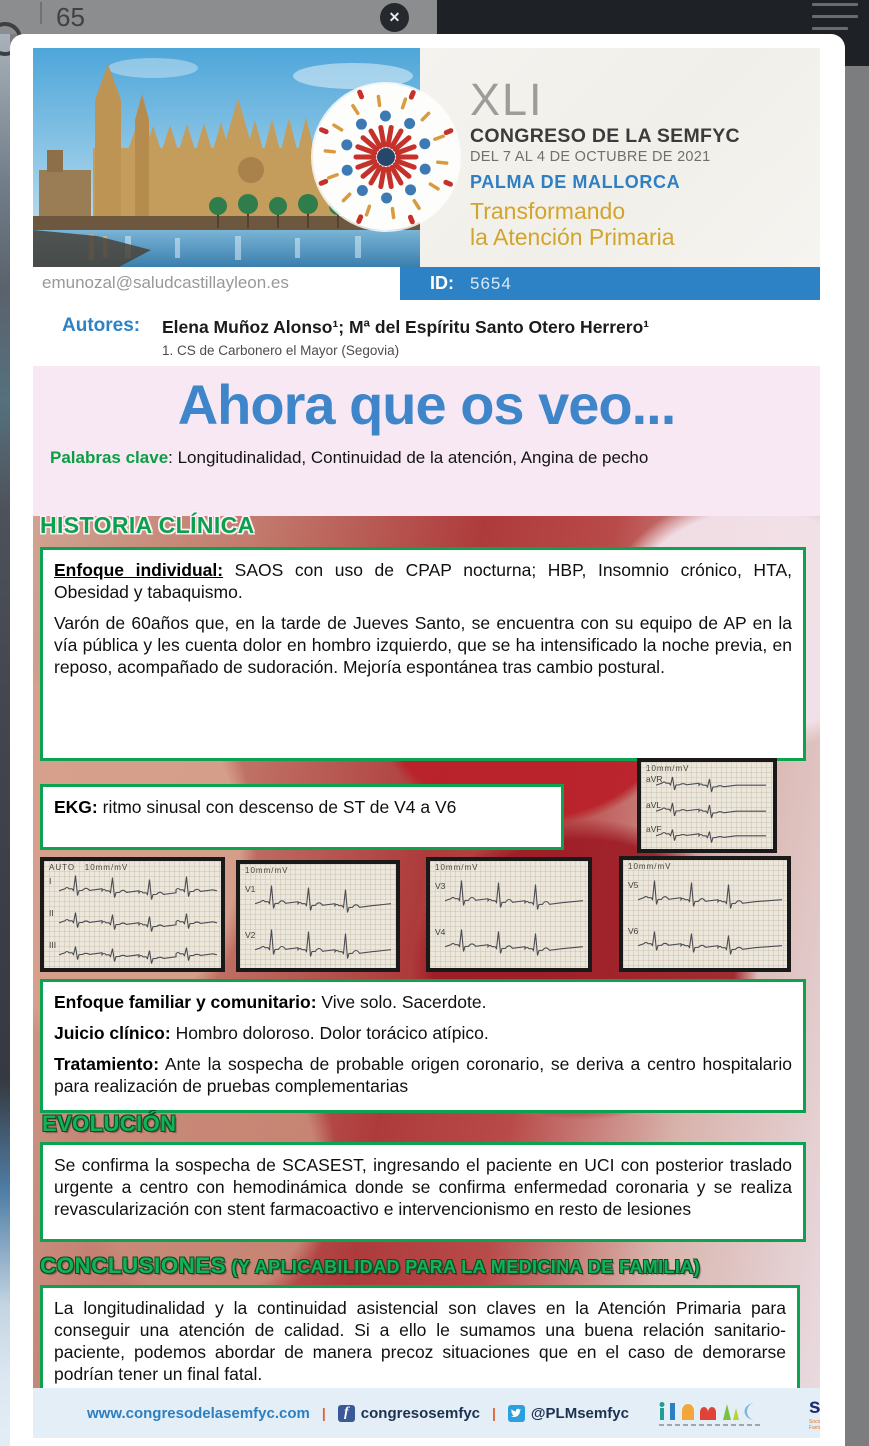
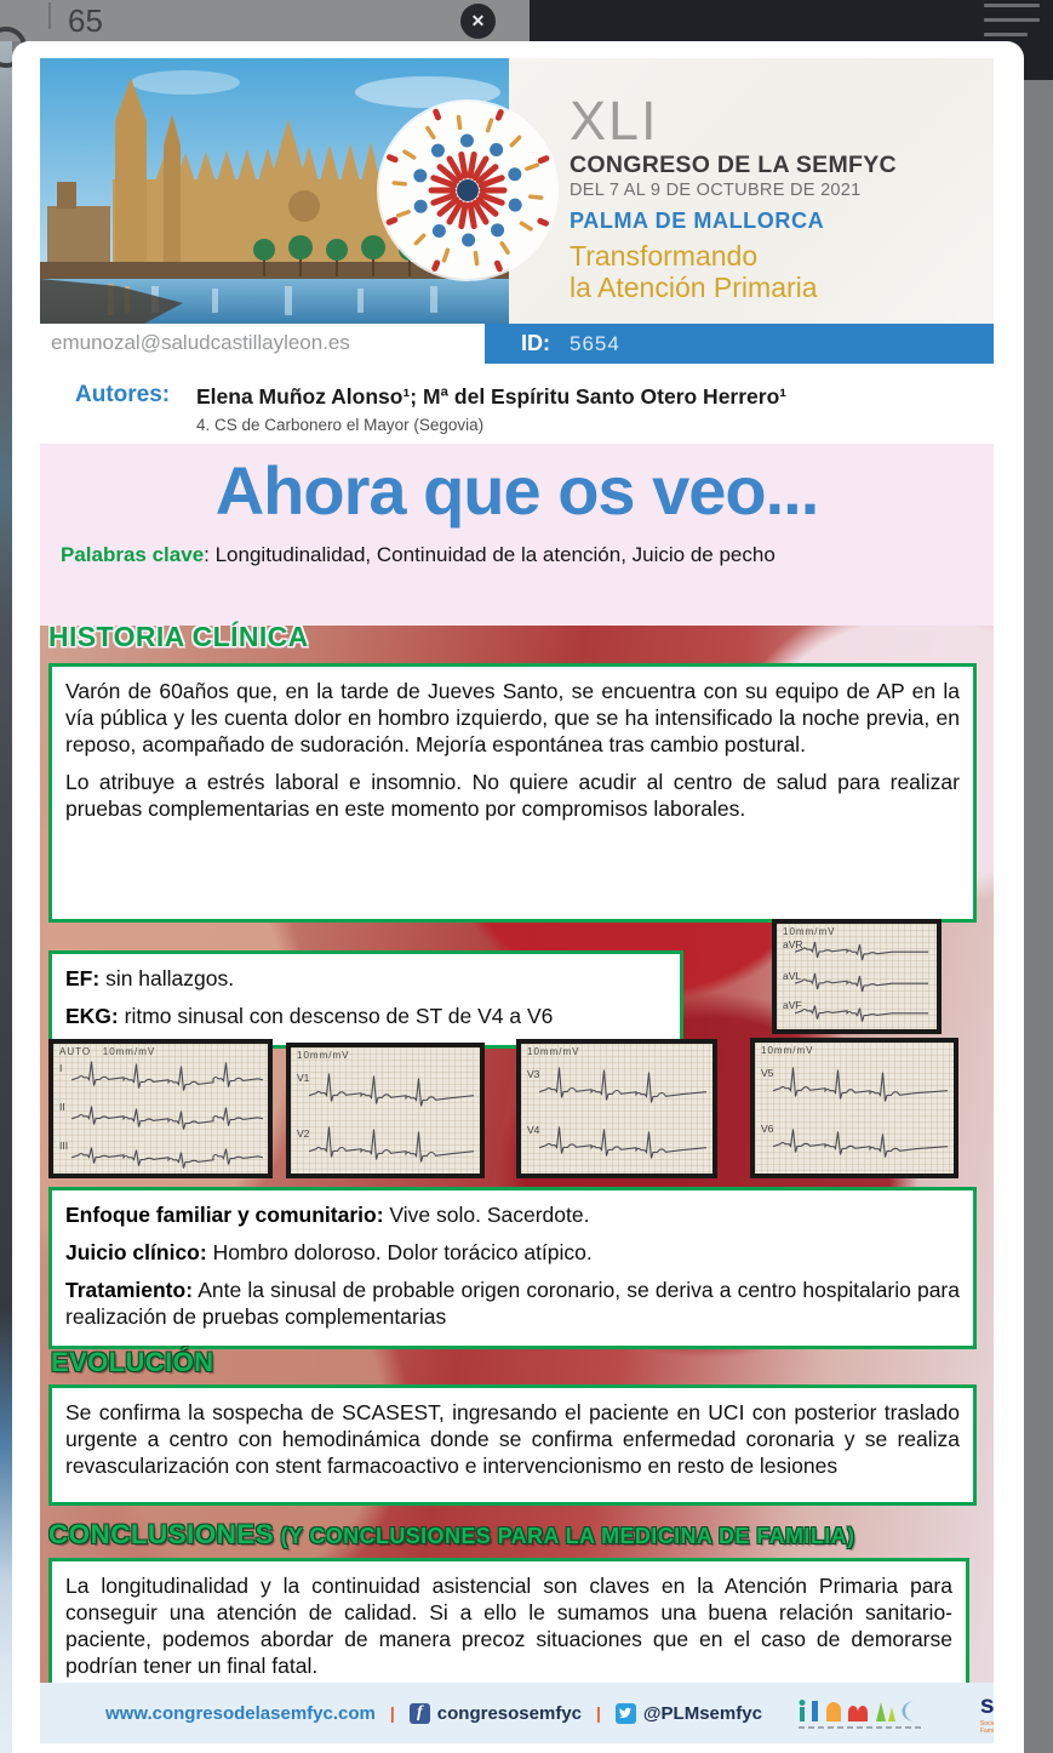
  65
  ✕
  XLI
  CONGRESO DE LA SEMFYC
- DEL 7 AL 4 DE OCTUBRE DE 2021
+ DEL 7 AL 9 DE OCTUBRE DE 2021
  PALMA DE MALLORCA
  Transformando
  la Atención Primaria
  emunozal@saludcastillayleon.es
  ID:
  5654
  Autores:
  Elena Muñoz Alonso¹; Mª del Espíritu Santo Otero Herrero¹
- 1. CS de Carbonero el Mayor (Segovia)
+ 4. CS de Carbonero el Mayor (Segovia)
  Ahora que os veo...
- Palabras clave: Longitudinalidad, Continuidad de la atención, Angina de pecho
+ Palabras clave: Longitudinalidad, Continuidad de la atención, Juicio de pecho
  HISTORIA CLÍNICA
- Enfoque individual: SAOS con uso de CPAP nocturna; HBP, Insomnio crónico, HTA, Obesidad y tabaquismo.
  Varón de 60años que, en la tarde de Jueves Santo, se encuentra con su equipo de AP en la vía pública y les cuenta dolor en hombro izquierdo, que se ha intensificado la noche previa, en reposo, acompañado de sudoración. Mejoría espontánea tras cambio postural.
+ Lo atribuye a estrés laboral e insomnio. No quiere acudir al centro de salud para realizar pruebas complementarias en este momento por compromisos laborales.
  10mm/mV
  aVR
  aVL
  aVF
+ EF: sin hallazgos.
  EKG: ritmo sinusal con descenso de ST de V4 a V6
  AUTO 10mm/mV
  I
  II
  III
  10mm/mV
  V1
  V2
  10mm/mV
  V3
  V4
  10mm/mV
  V5
  V6
  Enfoque familiar y comunitario: Vive solo. Sacerdote.
  Juicio clínico: Hombro doloroso. Dolor torácico atípico.
- Tratamiento: Ante la sospecha de probable origen coronario, se deriva a centro hospitalario para realización de pruebas complementarias
+ Tratamiento: Ante la sinusal de probable origen coronario, se deriva a centro hospitalario para realización de pruebas complementarias
  EVOLUCIÓN
  Se confirma la sospecha de SCASEST, ingresando el paciente en UCI con posterior traslado urgente a centro con hemodinámica donde se confirma enfermedad coronaria y se realiza revascularización con stent farmacoactivo e intervencionismo en resto de lesiones
- CONCLUSIONES (Y APLICABILIDAD PARA LA MEDICINA DE FAMILIA)
+ CONCLUSIONES (Y CONCLUSIONES PARA LA MEDICINA DE FAMILIA)
  La longitudinalidad y la continuidad asistencial son claves en la Atención Primaria para conseguir una atención de calidad. Si a ello le sumamos una buena relación sanitario-paciente, podemos abordar de manera precoz situaciones que en el caso de demorarse podrían tener un final fatal.
  www.congresodelasemfyc.com
  |
  f
  congresosemfyc
  |
  @PLMsemfyc
